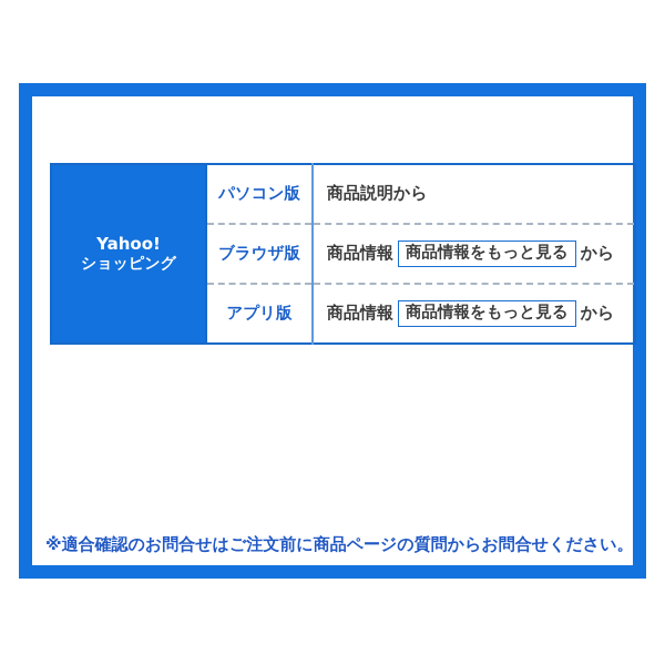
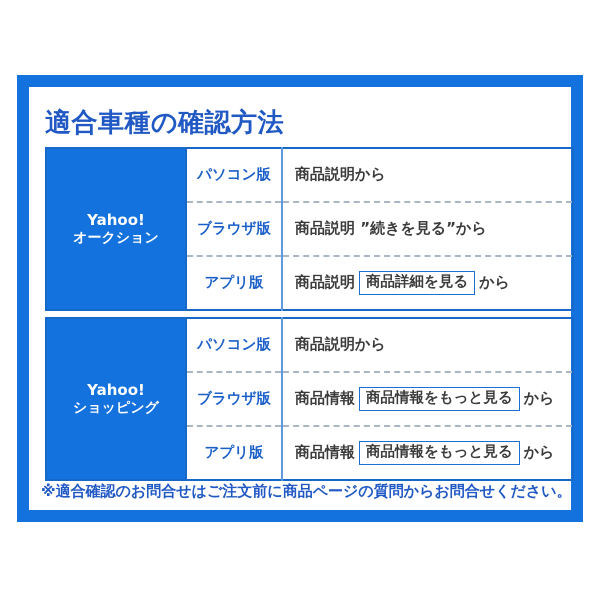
+ 適合車種の確認方法
+ Yahoo! オークション	パソコン版	商品説明から
+ ブラウザ版	商品説明 ”続きを見る”から
+ アプリ版	商品説明 商品詳細を見る から
  Yahoo! ショッピング	パソコン版	商品説明から
  ブラウザ版	商品情報 商品情報をもっと見る から
  アプリ版	商品情報 商品情報をもっと見る から
  ※適合確認のお問合せはご注文前に商品ページの質問からお問合せください。
